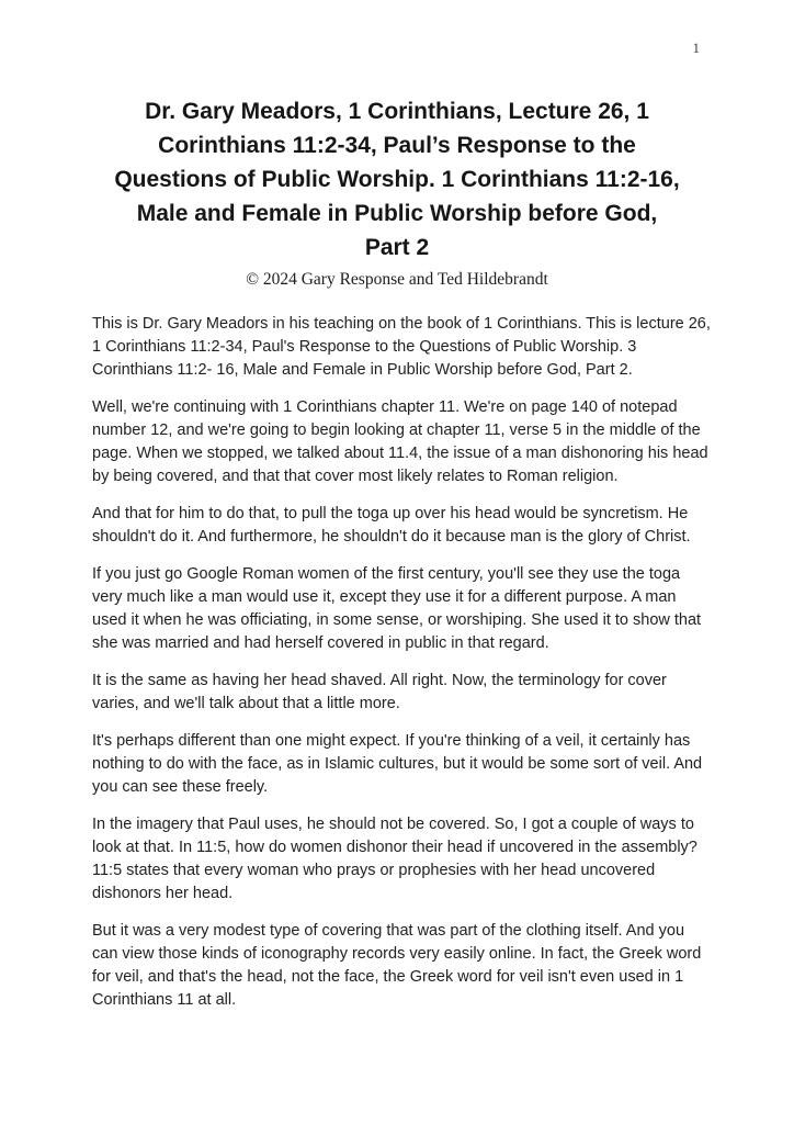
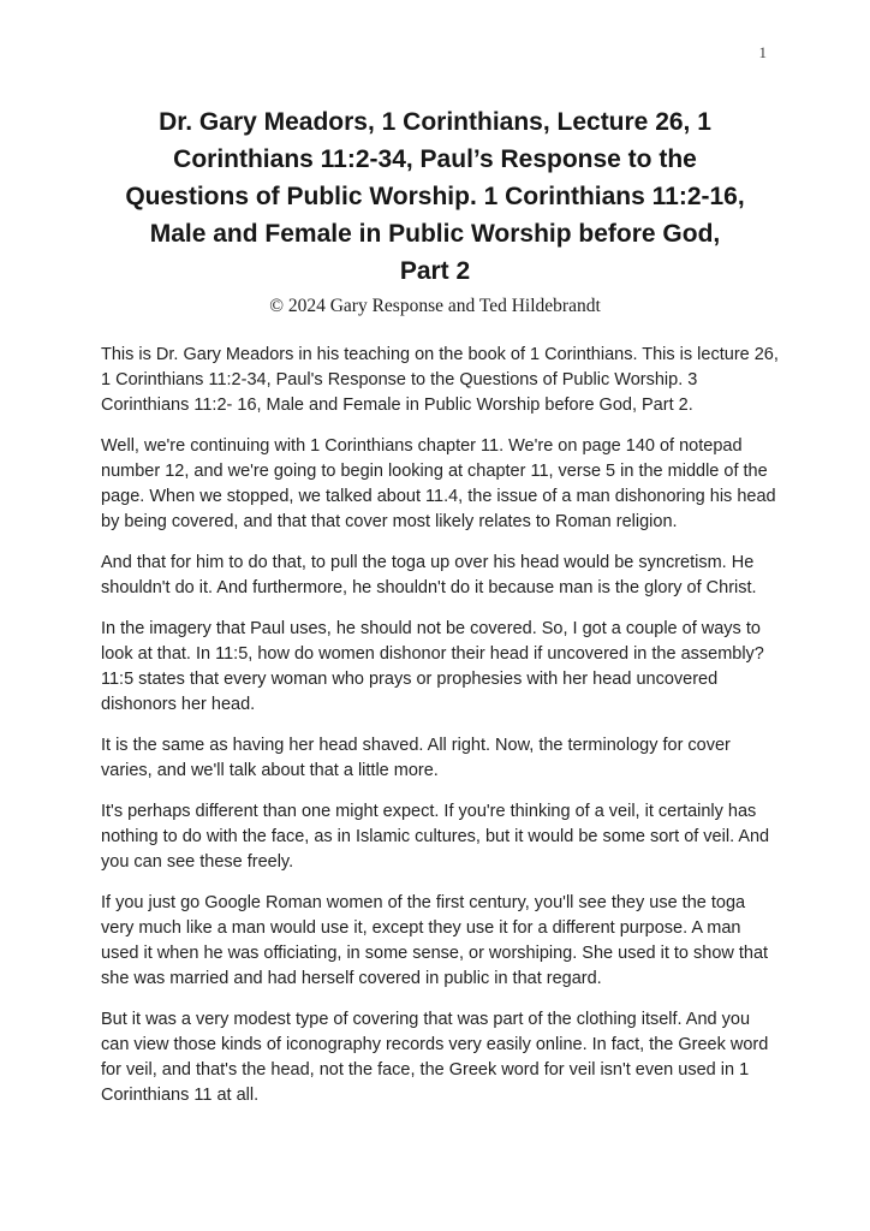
  1
  Dr. Gary Meadors, 1 Corinthians, Lecture 26, 1
  Corinthians 11:2-34, Paul’s Response to the
  Questions of Public Worship. 1 Corinthians 11:2-16,
  Male and Female in Public Worship before God,
  Part 2
  © 2024 Gary Response and Ted Hildebrandt
  This is Dr. Gary Meadors in his teaching on the book of 1 Corinthians. This is lecture 26, 1 Corinthians 11:2-34, Paul's Response to the Questions of Public Worship. 3 Corinthians 11:2- 16, Male and Female in Public Worship before God, Part 2.
  Well, we're continuing with 1 Corinthians chapter 11. We're on page 140 of notepad number 12, and we're going to begin looking at chapter 11, verse 5 in the middle of the page. When we stopped, we talked about 11.4, the issue of a man dishonoring his head by being covered, and that that cover most likely relates to Roman religion.
  And that for him to do that, to pull the toga up over his head would be syncretism. He shouldn't do it. And furthermore, he shouldn't do it because man is the glory of Christ.
- If you just go Google Roman women of the first century, you'll see they use the toga very much like a man would use it, except they use it for a different purpose. A man used it when he was officiating, in some sense, or worshiping. She used it to show that she was married and had herself covered in public in that regard.
+ In the imagery that Paul uses, he should not be covered. So, I got a couple of ways to look at that. In 11:5, how do women dishonor their head if uncovered in the assembly? 11:5 states that every woman who prays or prophesies with her head uncovered dishonors her head.
  It is the same as having her head shaved. All right. Now, the terminology for cover varies, and we'll talk about that a little more.
  It's perhaps different than one might expect. If you're thinking of a veil, it certainly has nothing to do with the face, as in Islamic cultures, but it would be some sort of veil. And you can see these freely.
- In the imagery that Paul uses, he should not be covered. So, I got a couple of ways to look at that. In 11:5, how do women dishonor their head if uncovered in the assembly? 11:5 states that every woman who prays or prophesies with her head uncovered dishonors her head.
+ If you just go Google Roman women of the first century, you'll see they use the toga very much like a man would use it, except they use it for a different purpose. A man used it when he was officiating, in some sense, or worshiping. She used it to show that she was married and had herself covered in public in that regard.
  But it was a very modest type of covering that was part of the clothing itself. And you can view those kinds of iconography records very easily online. In fact, the Greek word for veil, and that's the head, not the face, the Greek word for veil isn't even used in 1 Corinthians 11 at all.
